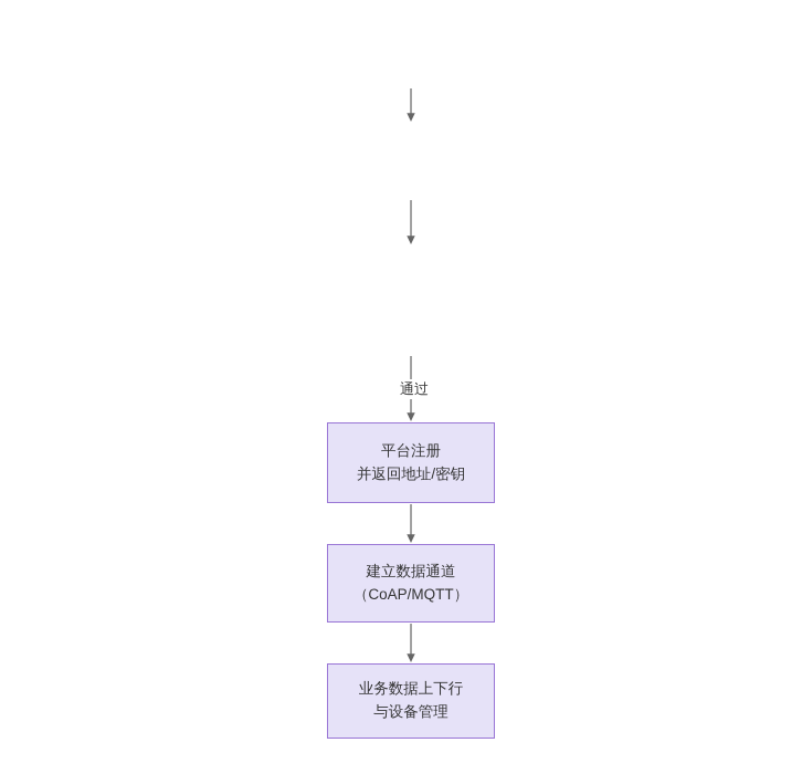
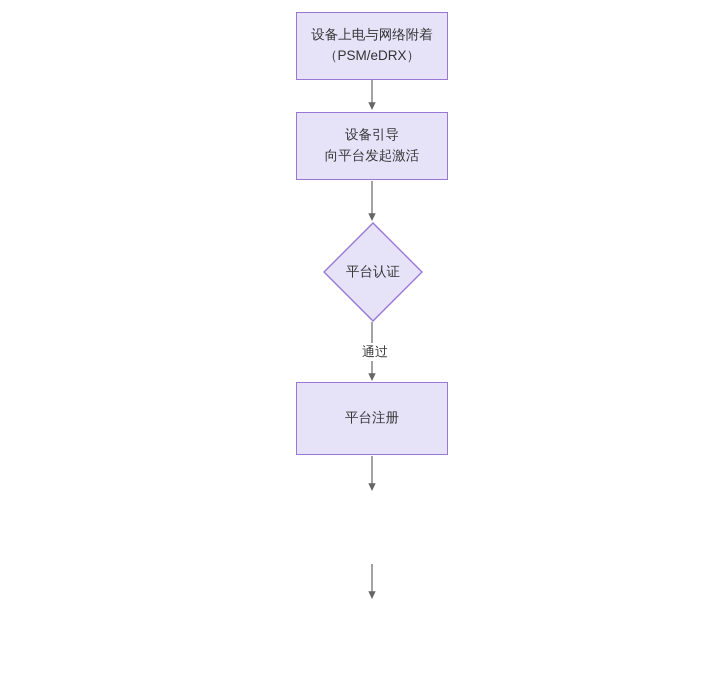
+ 设备上电与网络附着
+ （PSM/eDRX）
+ 设备引导
+ 向平台发起激活
+ 平台认证
  通过
  平台注册
- 并返回地址/密钥
- 建立数据通道
- （CoAP/MQTT）
- 业务数据上下行
- 与设备管理
